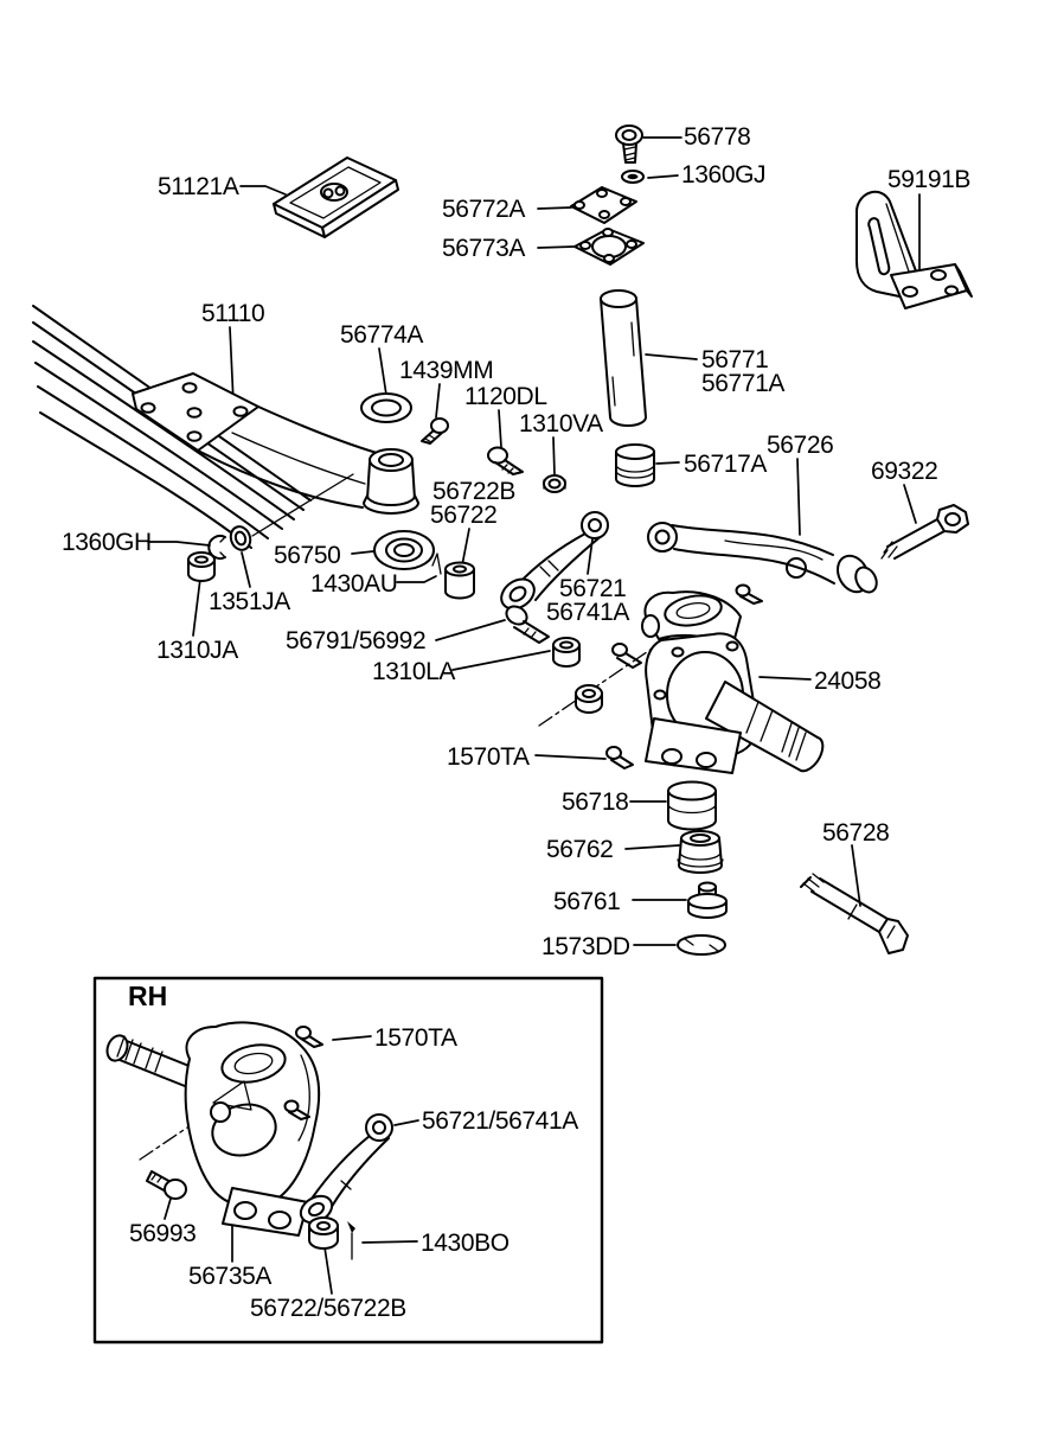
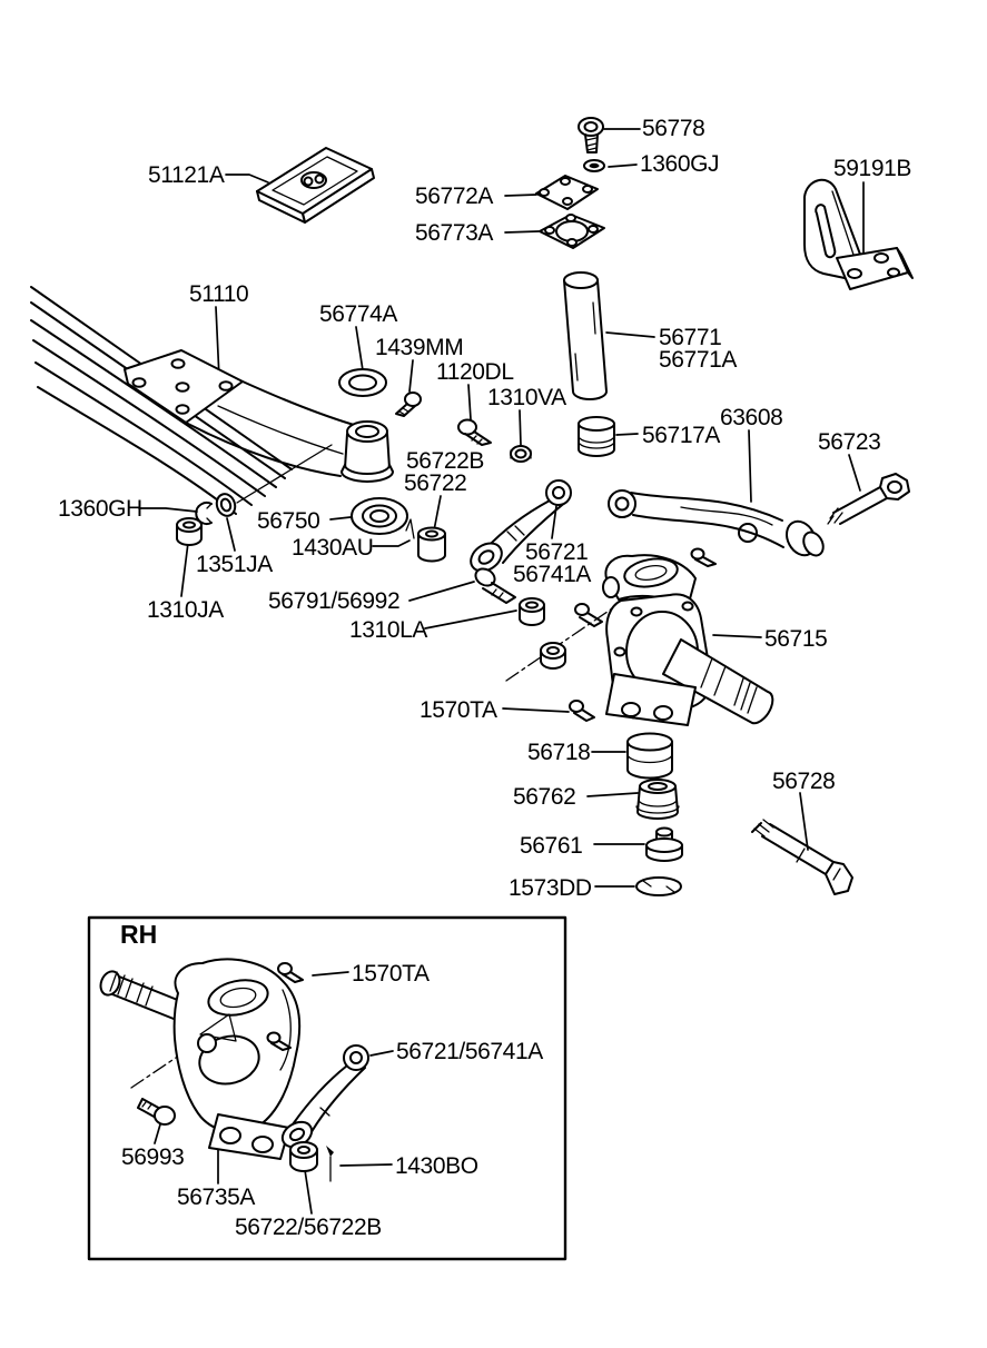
  56778
  1360GJ
  51121A
  56772A
  56773A
  59191B
  51110
  56774A
  1439MM
  1120DL
  1310VA
  56771
  56771A
  56717A
- 56726
+ 63608
- 69322
+ 56723
  56722B
  56722
  1360GH
  56750
  1430AU
  1351JA
  56721
  56741A
  1310JA
  56791/56992
  1310LA
- 24058
+ 56715
  1570TA
  56718
  56762
  56761
  1573DD
  56728
  RH
  1570TA
  56721/56741A
  56993
  56735A
  1430BO
  56722/56722B
